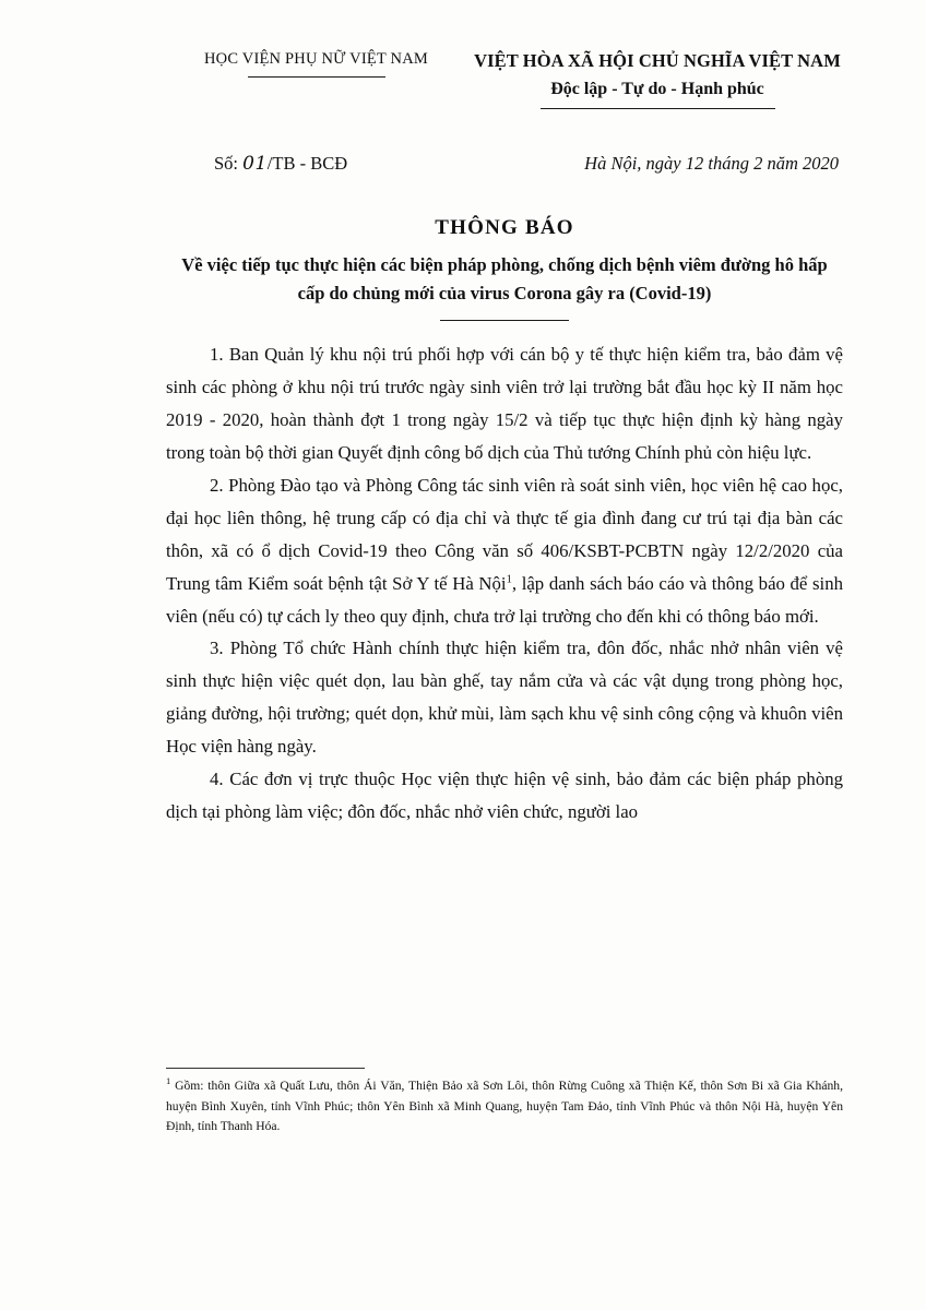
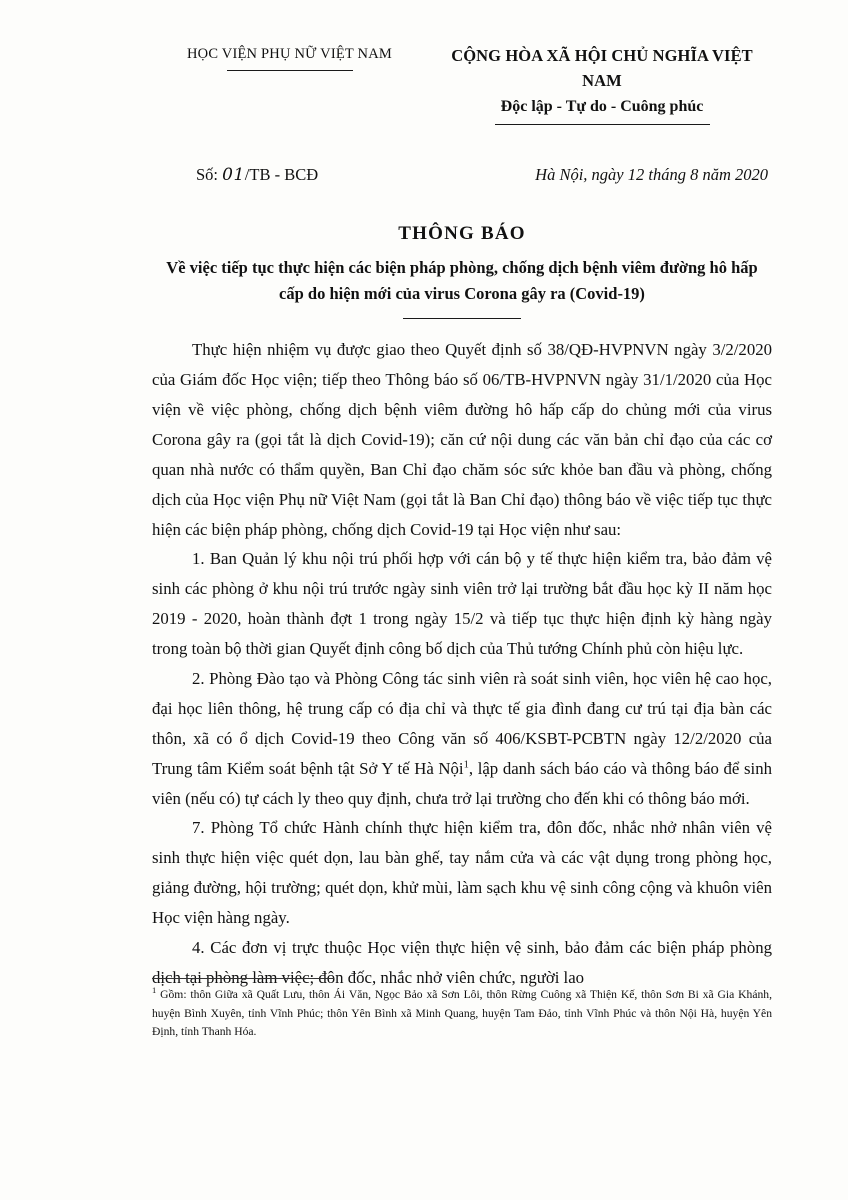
  HỌC VIỆN PHỤ NỮ VIỆT NAM
- VIỆT HÒA XÃ HỘI CHỦ NGHĨA VIỆT NAM
+ CỘNG HÒA XÃ HỘI CHỦ NGHĨA VIỆT NAM
- Độc lập - Tự do - Hạnh phúc
+ Độc lập - Tự do - Cuông phúc
  Số: 01/TB - BCĐ
- Hà Nội, ngày 12 tháng 2 năm 2020
+ Hà Nội, ngày 12 tháng 8 năm 2020
  THÔNG BÁO
- Về việc tiếp tục thực hiện các biện pháp phòng, chống dịch bệnh viêm đường hô hấp cấp do chủng mới của virus Corona gây ra (Covid-19)
+ Về việc tiếp tục thực hiện các biện pháp phòng, chống dịch bệnh viêm đường hô hấp cấp do hiện mới của virus Corona gây ra (Covid-19)
+ Thực hiện nhiệm vụ được giao theo Quyết định số 38/QĐ-HVPNVN ngày 3/2/2020 của Giám đốc Học viện; tiếp theo Thông báo số 06/TB-HVPNVN ngày 31/1/2020 của Học viện về việc phòng, chống dịch bệnh viêm đường hô hấp cấp do chủng mới của virus Corona gây ra (gọi tắt là dịch Covid-19); căn cứ nội dung các văn bản chỉ đạo của các cơ quan nhà nước có thẩm quyền, Ban Chỉ đạo chăm sóc sức khỏe ban đầu và phòng, chống dịch của Học viện Phụ nữ Việt Nam (gọi tắt là Ban Chỉ đạo) thông báo về việc tiếp tục thực hiện các biện pháp phòng, chống dịch Covid-19 tại Học viện như sau:
  1. Ban Quản lý khu nội trú phối hợp với cán bộ y tế thực hiện kiểm tra, bảo đảm vệ sinh các phòng ở khu nội trú trước ngày sinh viên trở lại trường bắt đầu học kỳ II năm học 2019 - 2020, hoàn thành đợt 1 trong ngày 15/2 và tiếp tục thực hiện định kỳ hàng ngày trong toàn bộ thời gian Quyết định công bố dịch của Thủ tướng Chính phủ còn hiệu lực.
  2. Phòng Đào tạo và Phòng Công tác sinh viên rà soát sinh viên, học viên hệ cao học, đại học liên thông, hệ trung cấp có địa chỉ và thực tế gia đình đang cư trú tại địa bàn các thôn, xã có ổ dịch Covid-19 theo Công văn số 406/KSBT-PCBTN ngày 12/2/2020 của Trung tâm Kiểm soát bệnh tật Sở Y tế Hà Nội1, lập danh sách báo cáo và thông báo để sinh viên (nếu có) tự cách ly theo quy định, chưa trở lại trường cho đến khi có thông báo mới.
- 3. Phòng Tổ chức Hành chính thực hiện kiểm tra, đôn đốc, nhắc nhở nhân viên vệ sinh thực hiện việc quét dọn, lau bàn ghế, tay nắm cửa và các vật dụng trong phòng học, giảng đường, hội trường; quét dọn, khử mùi, làm sạch khu vệ sinh công cộng và khuôn viên Học viện hàng ngày.
+ 7. Phòng Tổ chức Hành chính thực hiện kiểm tra, đôn đốc, nhắc nhở nhân viên vệ sinh thực hiện việc quét dọn, lau bàn ghế, tay nắm cửa và các vật dụng trong phòng học, giảng đường, hội trường; quét dọn, khử mùi, làm sạch khu vệ sinh công cộng và khuôn viên Học viện hàng ngày.
  4. Các đơn vị trực thuộc Học viện thực hiện vệ sinh, bảo đảm các biện pháp phòng dịch tại phòng làm việc; đôn đốc, nhắc nhở viên chức, người lao
- 1 Gồm: thôn Giữa xã Quất Lưu, thôn Ái Văn, Thiện Bảo xã Sơn Lôi, thôn Rừng Cuông xã Thiện Kế, thôn Sơn Bi xã Gia Khánh, huyện Bình Xuyên, tỉnh Vĩnh Phúc; thôn Yên Bình xã Minh Quang, huyện Tam Đảo, tỉnh Vĩnh Phúc và thôn Nội Hà, huyện Yên Định, tỉnh Thanh Hóa.
+ 1 Gồm: thôn Giữa xã Quất Lưu, thôn Ái Văn, Ngọc Bảo xã Sơn Lôi, thôn Rừng Cuông xã Thiện Kế, thôn Sơn Bi xã Gia Khánh, huyện Bình Xuyên, tỉnh Vĩnh Phúc; thôn Yên Bình xã Minh Quang, huyện Tam Đảo, tỉnh Vĩnh Phúc và thôn Nội Hà, huyện Yên Định, tỉnh Thanh Hóa.
